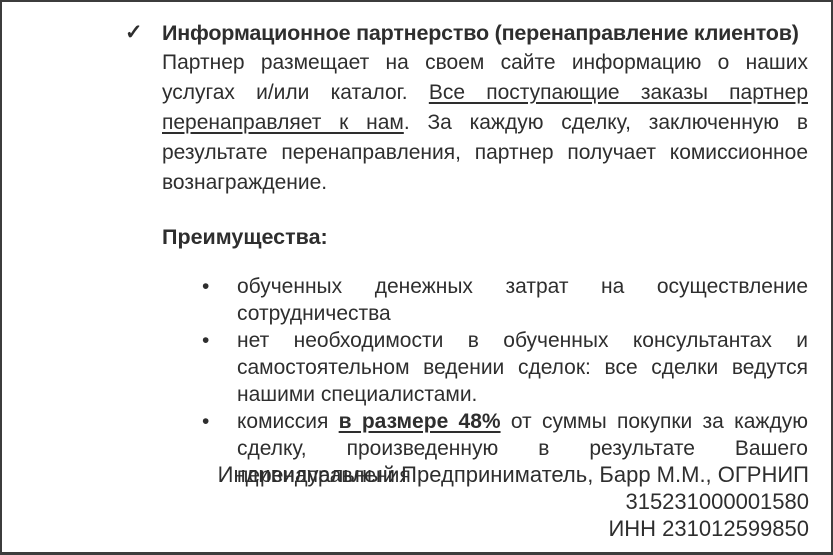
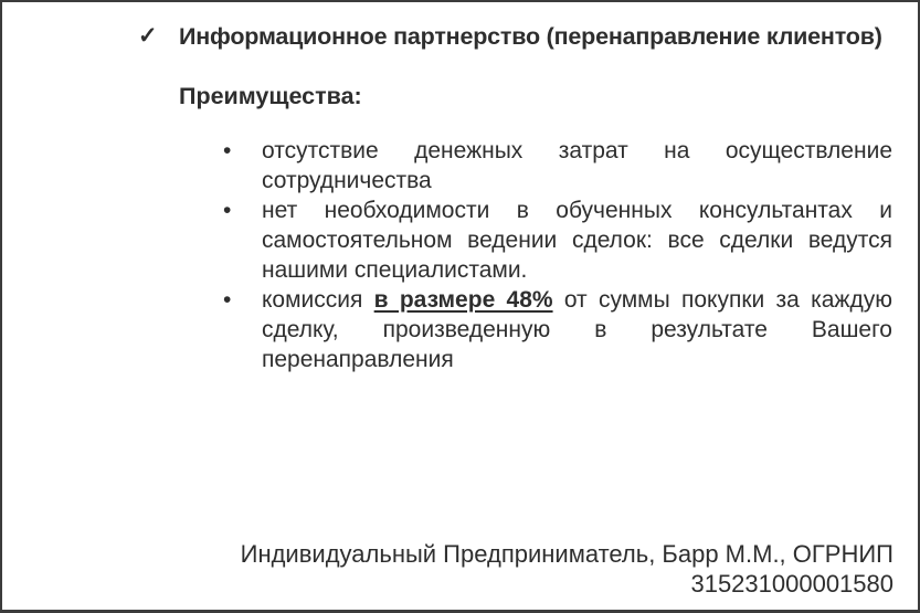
  ✓
  Информационное партнерство (перенаправление клиентов)
- Партнер размещает на своем сайте информацию о наших услугах и/или каталог. Все поступающие заказы партнер перенаправляет к нам. За каждую сделку, заключенную в результате перенаправления, партнер получает комиссионное вознаграждение.
  Преимущества:
  •
- обученных денежных затрат на осуществление сотрудничества
+ отсутствие денежных затрат на осуществление сотрудничества
  •
  нет необходимости в обученных консультантах и самостоятельном ведении сделок: все сделки ведутся нашими специалистами.
  •
  комиссия в размере 48% от суммы покупки за каждую сделку, произведенную в результате Вашего перенаправления
  Индивидуальный Предприниматель, Барр М.М., ОГРНИП 315231000001580
- ИНН 231012599850
